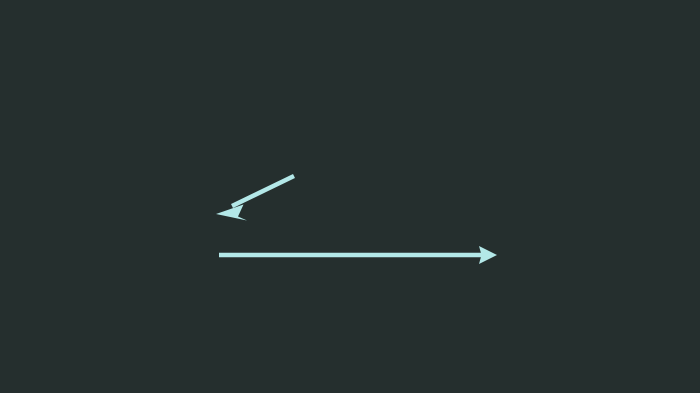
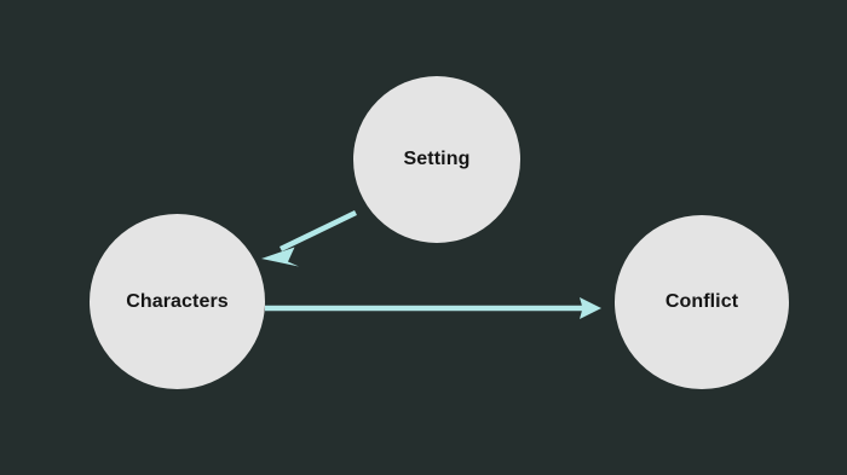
+ Setting
+ Characters
+ Conflict
